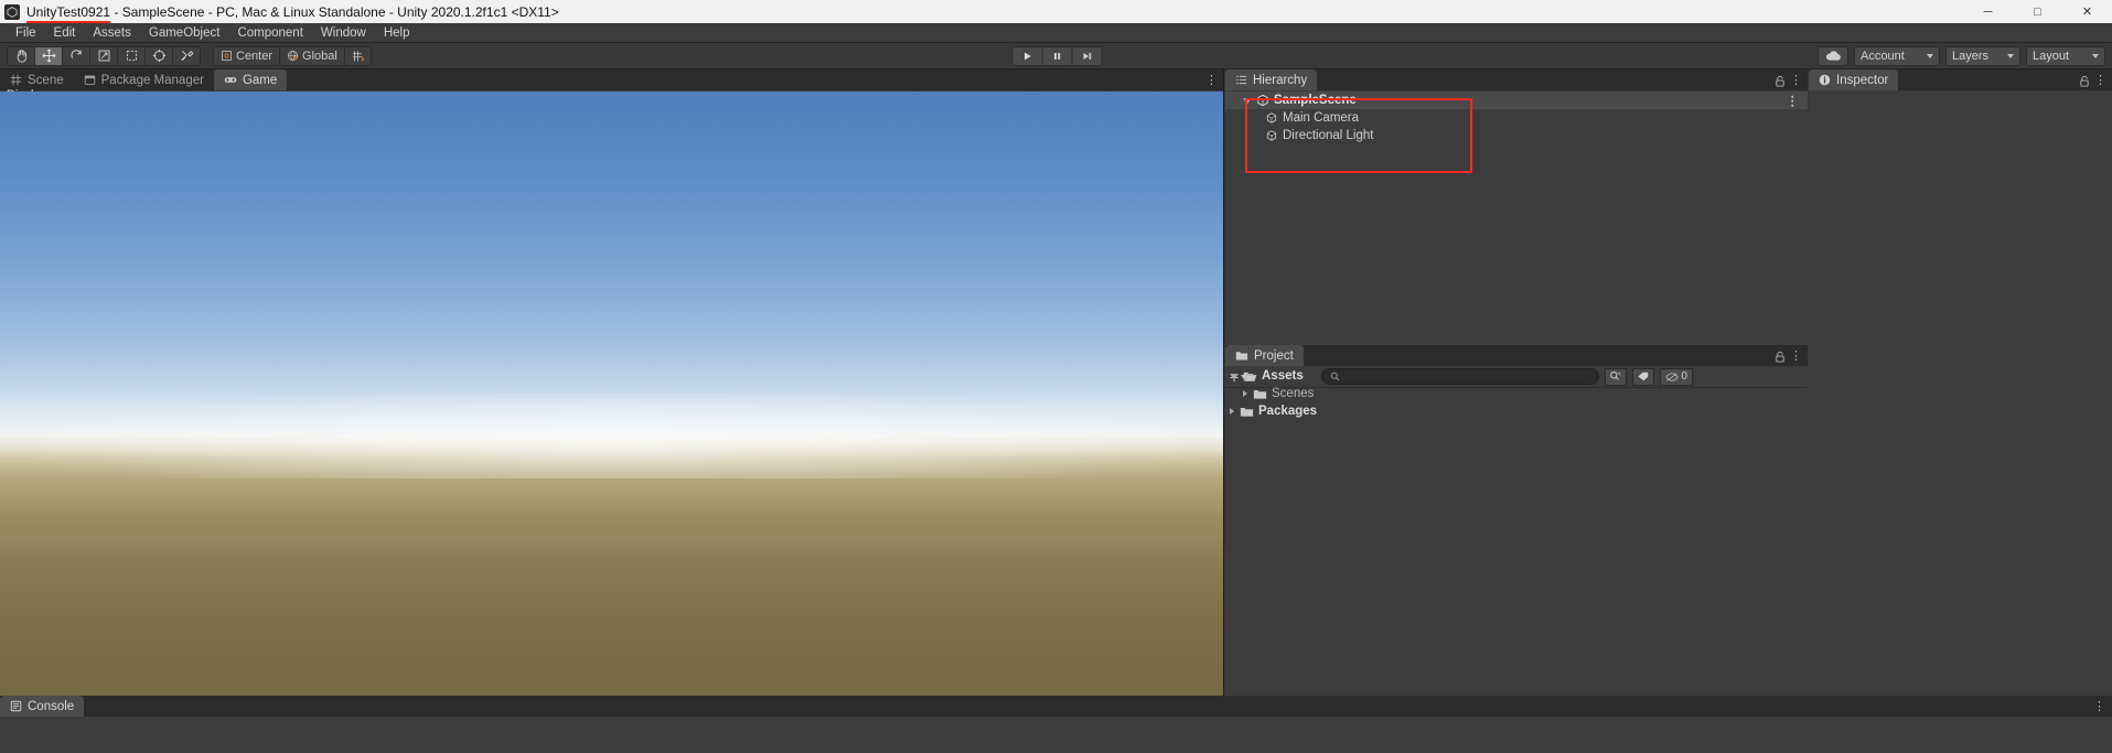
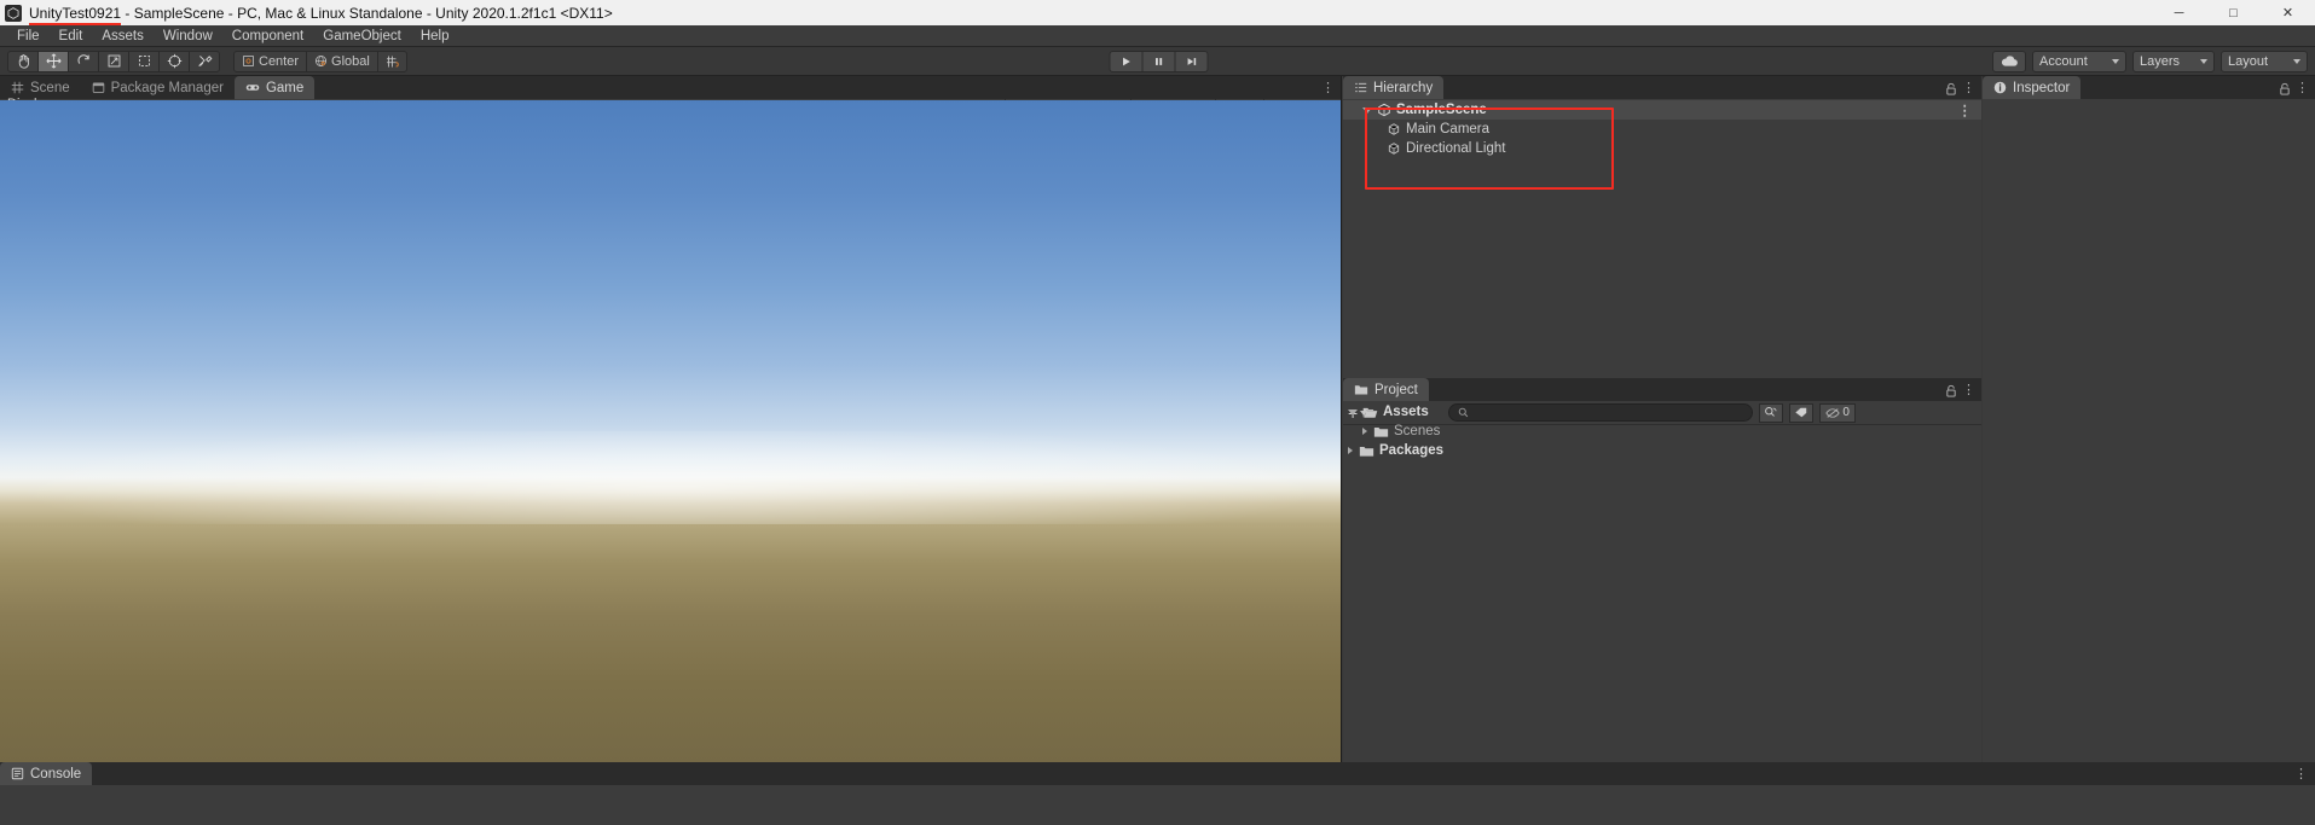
  UnityTest0921 - SampleScene - PC, Mac & Linux Standalone - Unity 2020.1.2f1c1 <DX11>
  ─
  □
  ✕
  File
  Edit
  Assets
- GameObject
+ Window
  Component
- Window
+ GameObject
  Help
  Center
  Global
  Account
  Layers
  Layout
  Scene
  Package Manager
  Game
  ⋮
  Hierarchy
  ⋮
  SampleScene
  ⋮
  Main Camera
  Directional Light
  Project
  ⋮
  +
  0
  Assets
  Scenes
  Packages
  Inspector
  ⋮
  Console
  ⋮
